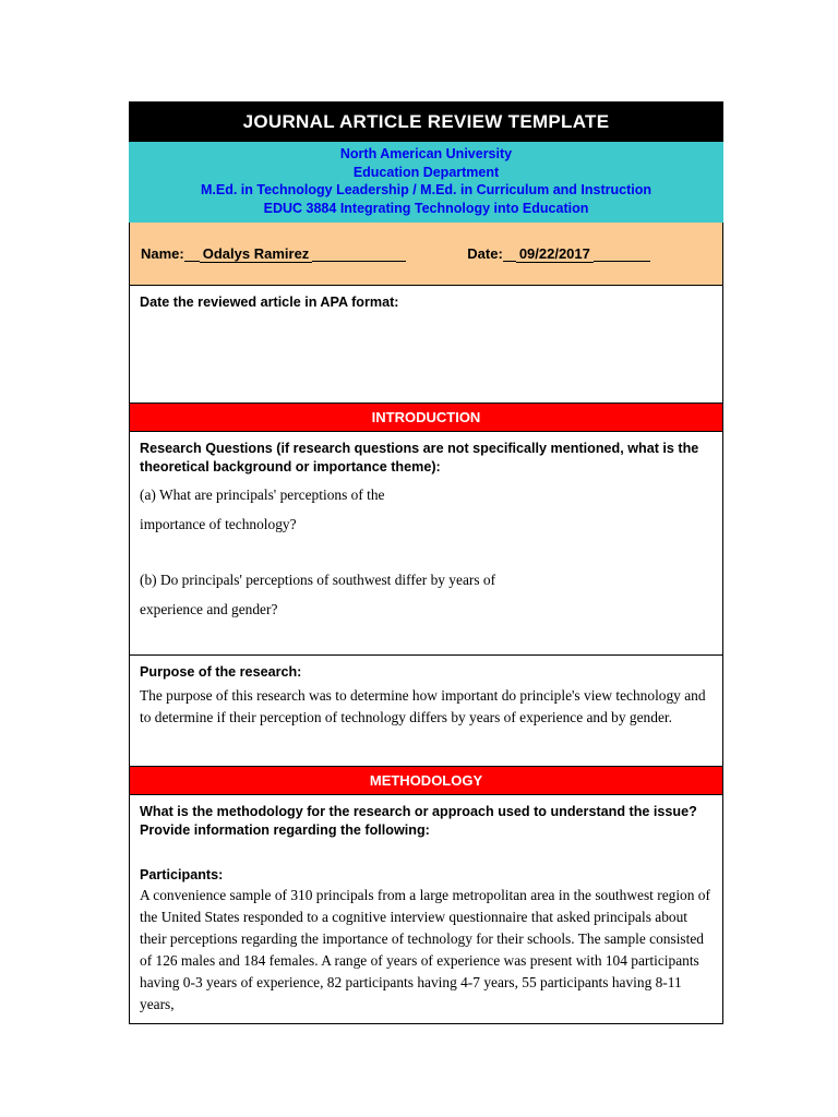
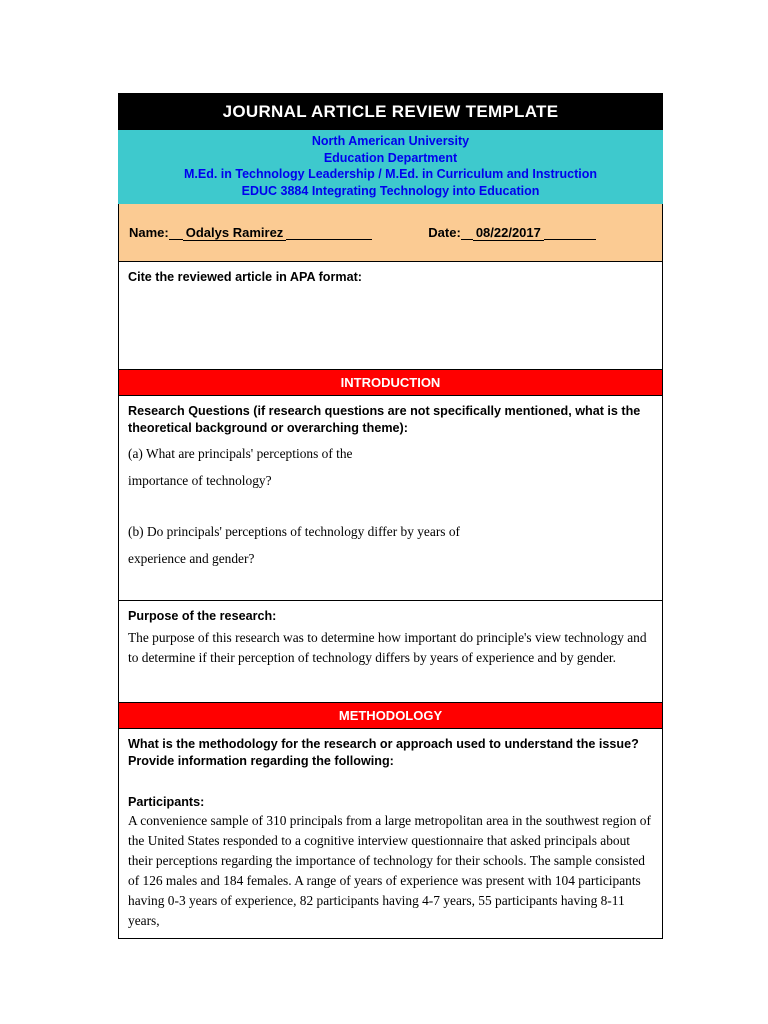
  JOURNAL ARTICLE REVIEW TEMPLATE
  North American University
  Education Department
  M.Ed. in Technology Leadership / M.Ed. in Curriculum and Instruction
  EDUC 3884 Integrating Technology into Education
  Name:
  Odalys Ramirez
  Date:
- 09/22/2017
+ 08/22/2017
- Date the reviewed article in APA format:
+ Cite the reviewed article in APA format:
  INTRODUCTION
- Research Questions (if research questions are not specifically mentioned, what is the theoretical background or importance theme):
+ Research Questions (if research questions are not specifically mentioned, what is the theoretical background or overarching theme):
  (a) What are principals' perceptions of the
  importance of technology?
- (b) Do principals' perceptions of southwest differ by years of
+ (b) Do principals' perceptions of technology differ by years of
  experience and gender?
  Purpose of the research:
  The purpose of this research was to determine how important do principle's view technology and to determine if their perception of technology differs by years of experience and by gender.
  METHODOLOGY
  What is the methodology for the research or approach used to understand the issue? Provide information regarding the following:
  Participants:
  A convenience sample of 310 principals from a large metropolitan area in the southwest region of the United States responded to a cognitive interview questionnaire that asked principals about their perceptions regarding the importance of technology for their schools. The sample consisted of 126 males and 184 females. A range of years of experience was present with 104 participants having 0-3 years of experience, 82 participants having 4-7 years, 55 participants having 8-11 years,
